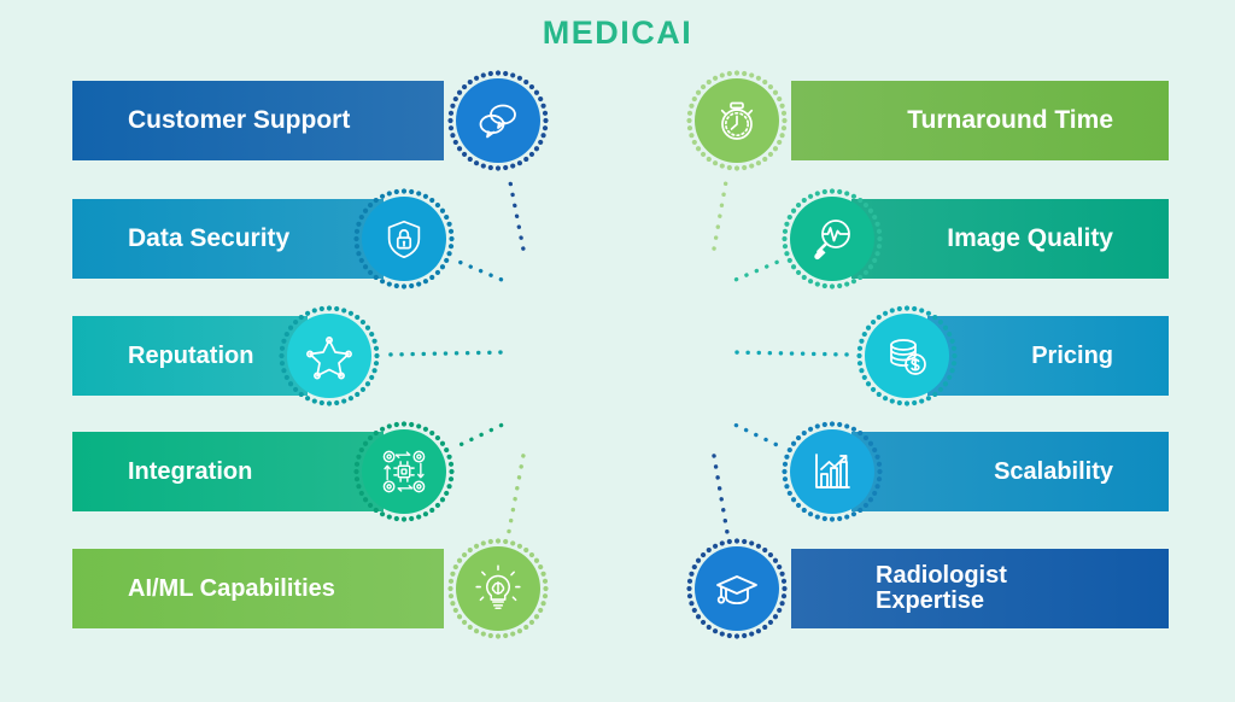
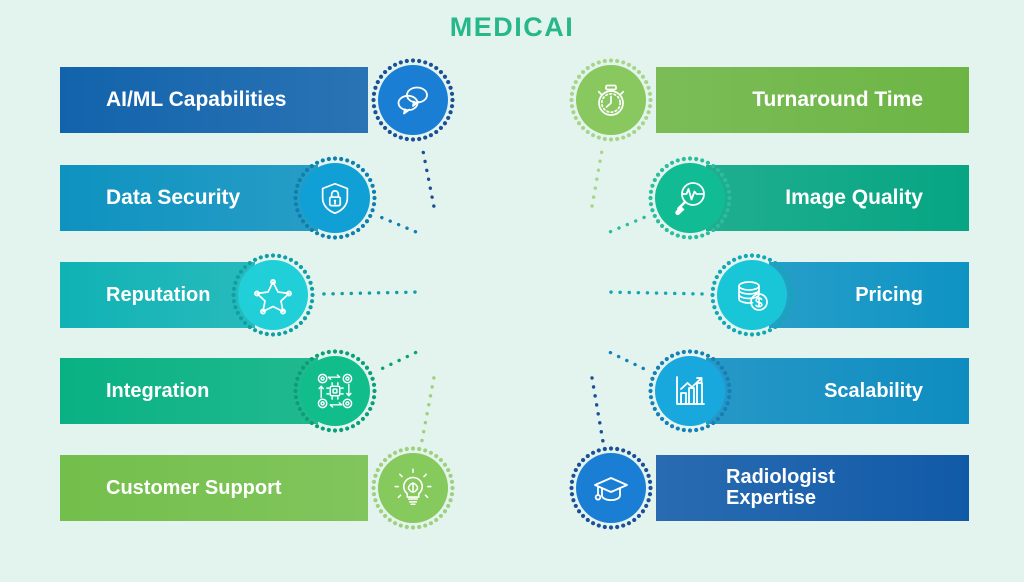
  MEDICAI
- Customer Support
+ AI/ML Capabilities
  Data Security
  Reputation
  Integration
- AI/ML Capabilities
+ Customer Support
  Turnaround Time
  Image Quality
  Pricing
  Scalability
  Radiologist Expertise
